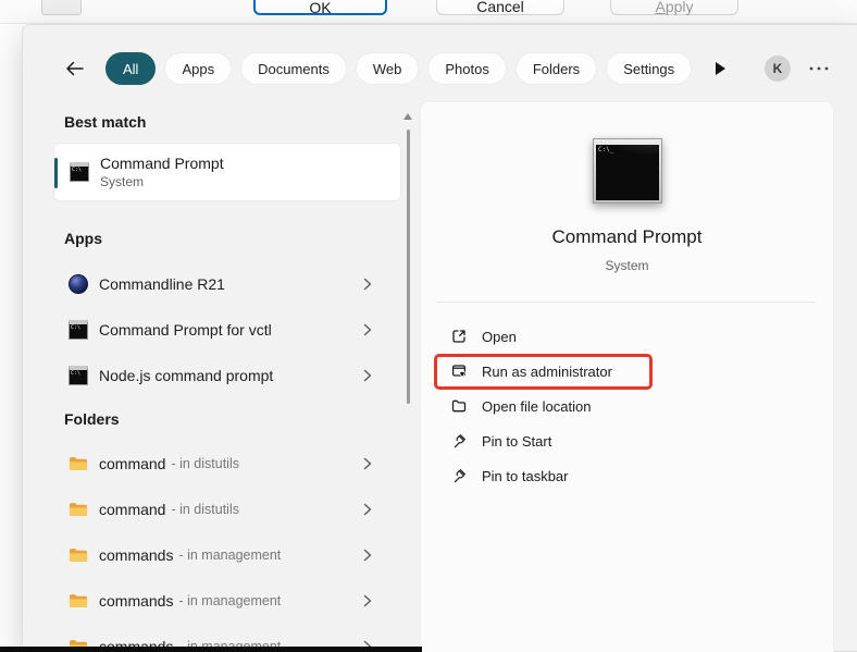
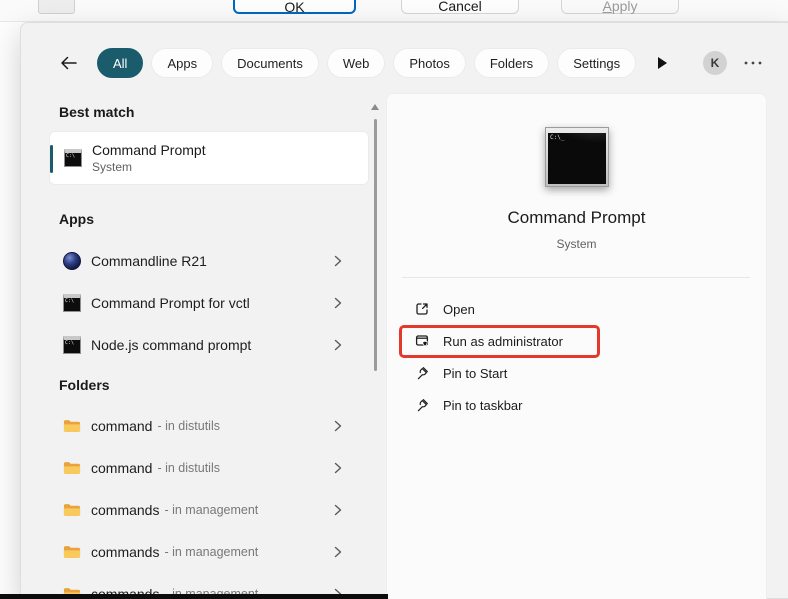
  OK
  Cancel
  Apply
  All
  Apps
  Documents
  Web
  Photos
  Folders
  Settings
  K
  Best match
  Command Prompt
  System
  Apps
  Commandline R21
  Command Prompt for vctl
  Node.js command prompt
  Folders
  command
  - in distutils
  command
  - in distutils
  commands
  - in management
  commands
  - in management
  Command Prompt
  System
  Open
  Run as administrator
- Open file location
  Pin to Start
  Pin to taskbar
